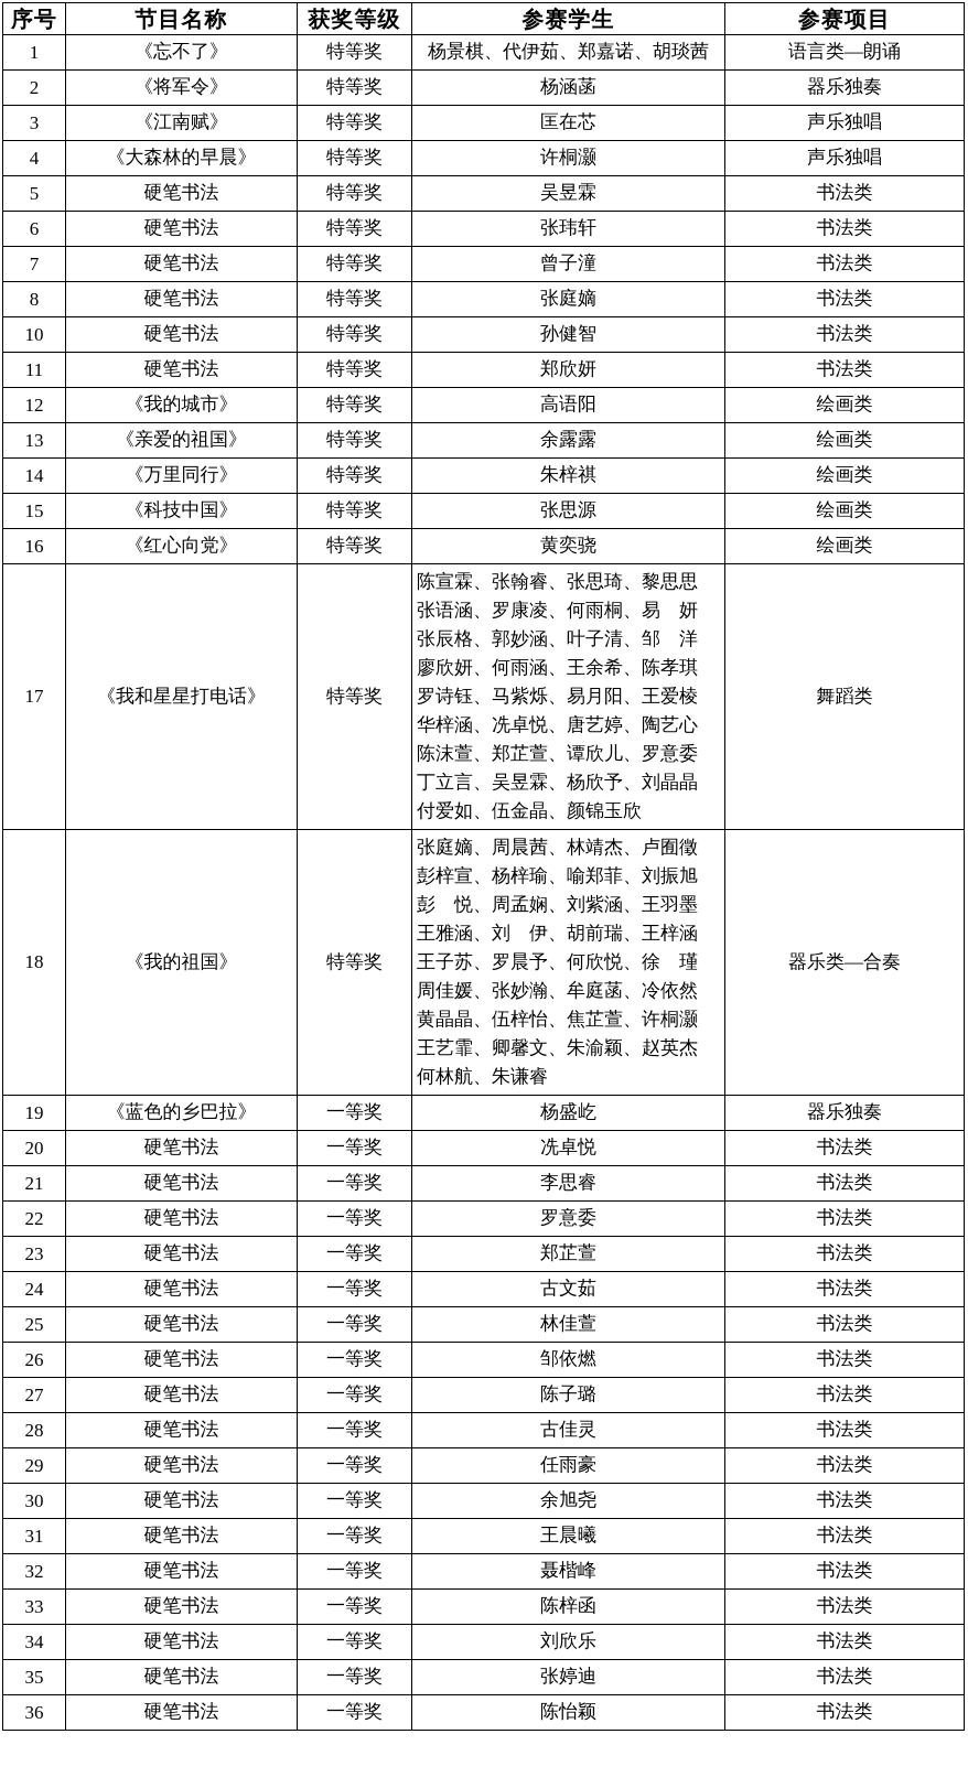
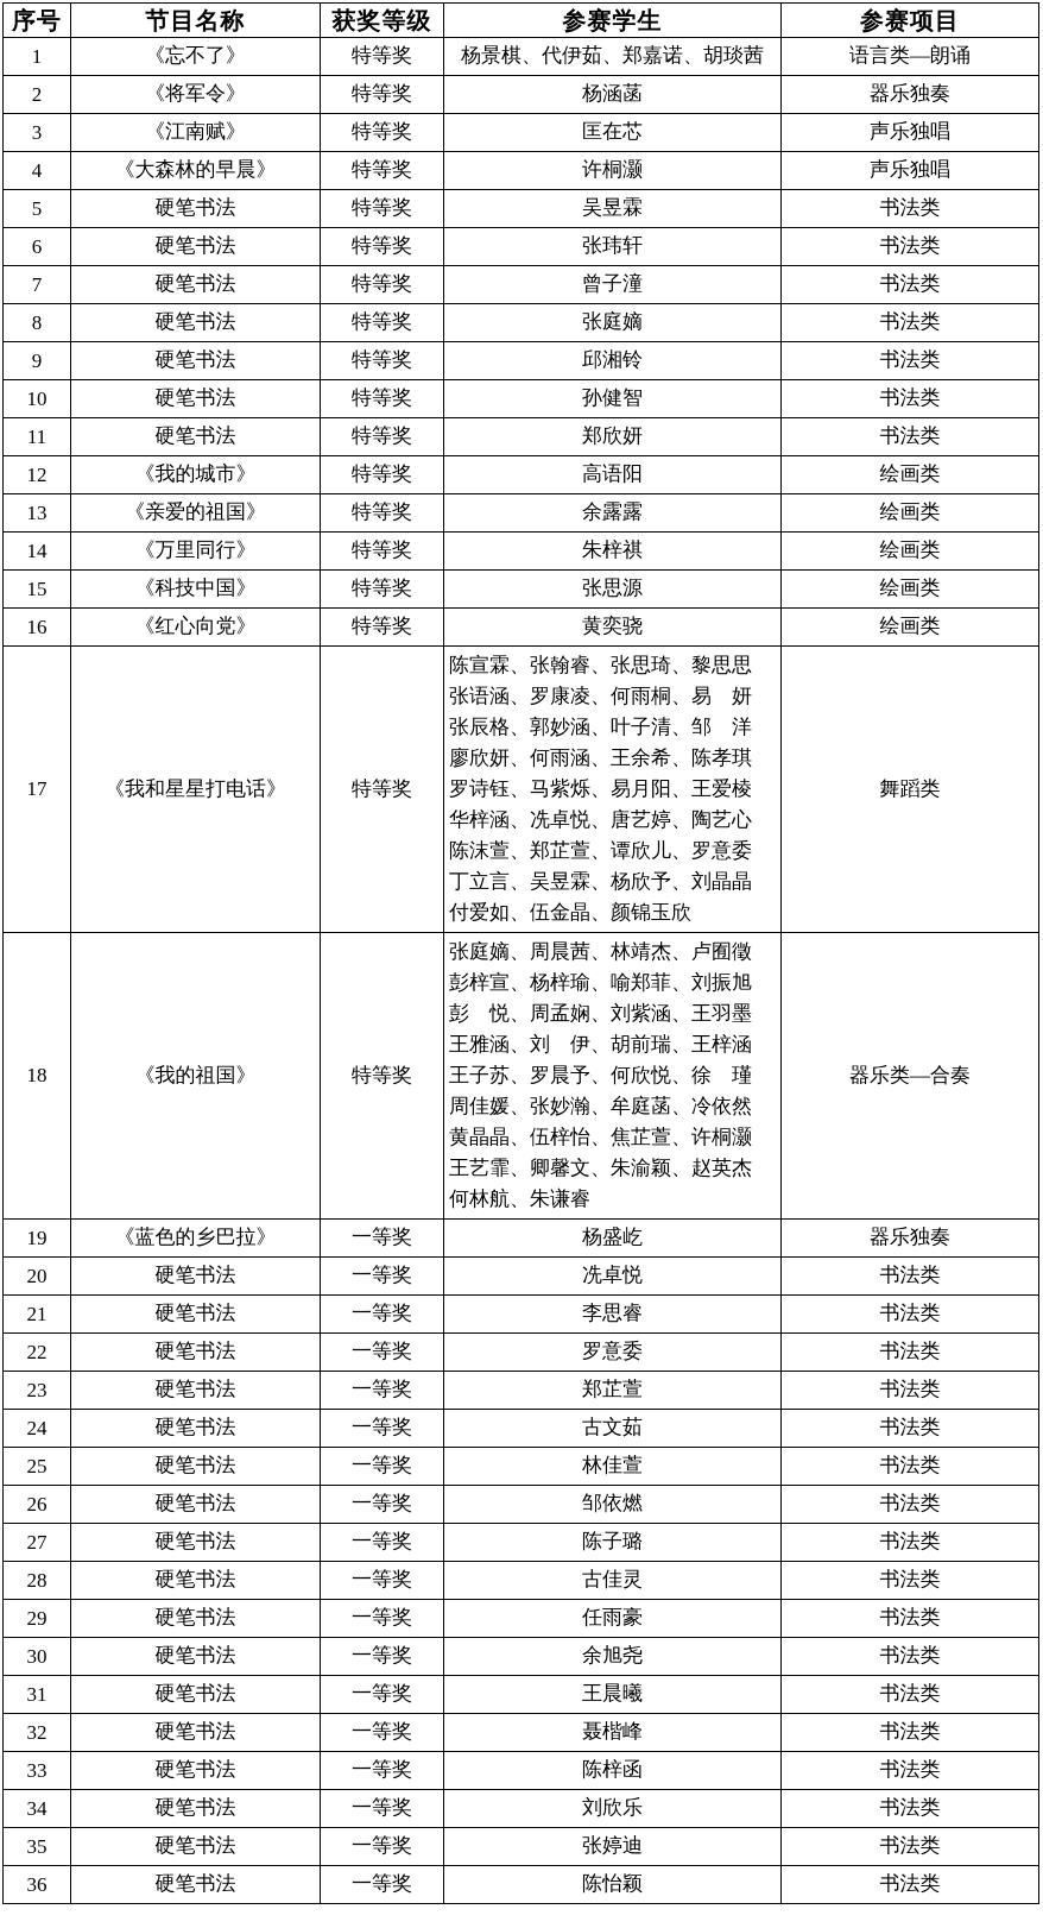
  序号	节目名称	获奖等级	参赛学生	参赛项目
  1	《忘不了》	特等奖	杨景棋、代伊茹、郑嘉诺、胡琰茜	语言类—朗诵
  2	《将军令》	特等奖	杨涵菡	器乐独奏
  3	《江南赋》	特等奖	匡在芯	声乐独唱
  4	《大森林的早晨》	特等奖	许桐灏	声乐独唱
  5	硬笔书法	特等奖	吴昱霖	书法类
  6	硬笔书法	特等奖	张玮轩	书法类
  7	硬笔书法	特等奖	曾子潼	书法类
  8	硬笔书法	特等奖	张庭嫡	书法类
+ 9	硬笔书法	特等奖	邱湘铃	书法类
  10	硬笔书法	特等奖	孙健智	书法类
  11	硬笔书法	特等奖	郑欣妍	书法类
  12	《我的城市》	特等奖	高语阳	绘画类
  13	《亲爱的祖国》	特等奖	余露露	绘画类
  14	《万里同行》	特等奖	朱梓祺	绘画类
  15	《科技中国》	特等奖	张思源	绘画类
  16	《红心向党》	特等奖	黄奕骁	绘画类
  17	《我和星星打电话》	特等奖	陈宣霖、张翰睿、张思琦、黎思思 张语涵、罗康凌、何雨桐、易 妍 张辰格、郭妙涵、叶子清、邹 洋 廖欣妍、何雨涵、王余希、陈孝琪 罗诗钰、马紫烁、易月阳、王爱棱 华梓涵、冼卓悦、唐艺婷、陶艺心 陈沫萱、郑芷萱、谭欣儿、罗意委 丁立言、吴昱霖、杨欣予、刘晶晶 付爱如、伍金晶、颜锦玉欣	舞蹈类
  18	《我的祖国》	特等奖	张庭嫡、周晨茜、林靖杰、卢囿徵 彭梓宣、杨梓瑜、喻郑菲、刘振旭 彭 悦、周孟娴、刘紫涵、王羽墨 王雅涵、刘 伊、胡前瑞、王梓涵 王子苏、罗晨予、何欣悦、徐 瑾 周佳媛、张妙瀚、牟庭菡、冷依然 黄晶晶、伍梓怡、焦芷萱、许桐灏 王艺霏、卿馨文、朱渝颖、赵英杰 何林航、朱谦睿	器乐类—合奏
  19	《蓝色的乡巴拉》	一等奖	杨盛屹	器乐独奏
  20	硬笔书法	一等奖	冼卓悦	书法类
  21	硬笔书法	一等奖	李思睿	书法类
  22	硬笔书法	一等奖	罗意委	书法类
  23	硬笔书法	一等奖	郑芷萱	书法类
  24	硬笔书法	一等奖	古文茹	书法类
  25	硬笔书法	一等奖	林佳萱	书法类
  26	硬笔书法	一等奖	邹依燃	书法类
  27	硬笔书法	一等奖	陈子璐	书法类
  28	硬笔书法	一等奖	古佳灵	书法类
  29	硬笔书法	一等奖	任雨豪	书法类
  30	硬笔书法	一等奖	余旭尧	书法类
  31	硬笔书法	一等奖	王晨曦	书法类
  32	硬笔书法	一等奖	聂楷峰	书法类
  33	硬笔书法	一等奖	陈梓函	书法类
  34	硬笔书法	一等奖	刘欣乐	书法类
  35	硬笔书法	一等奖	张婷迪	书法类
  36	硬笔书法	一等奖	陈怡颖	书法类
